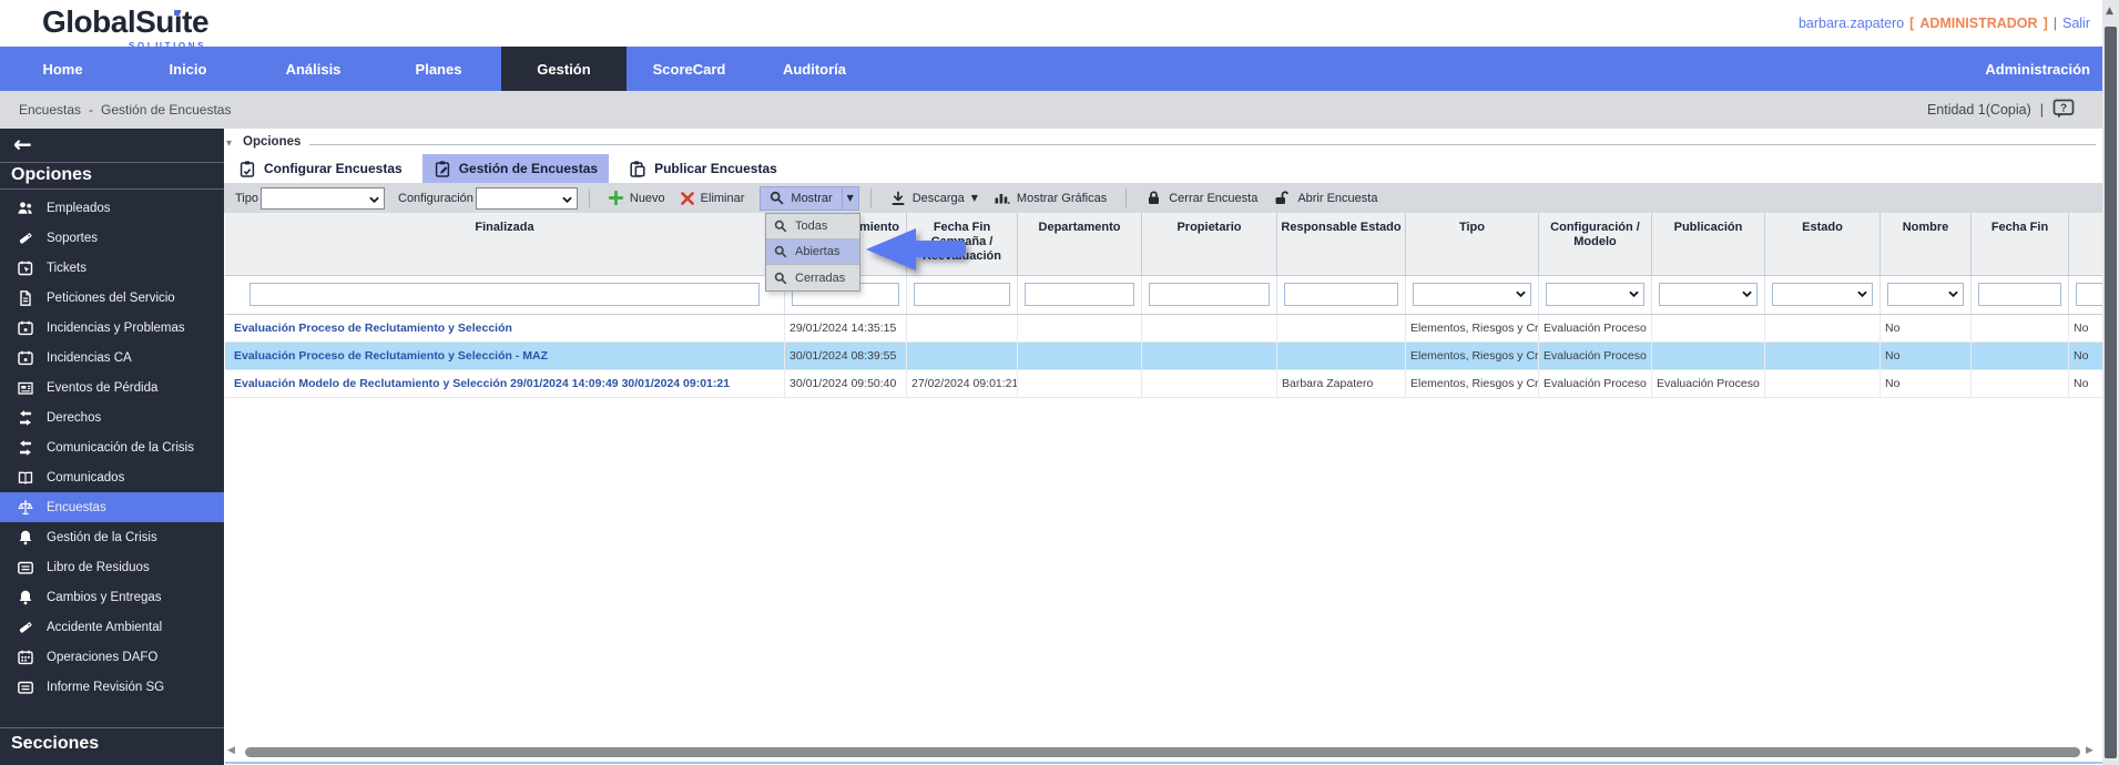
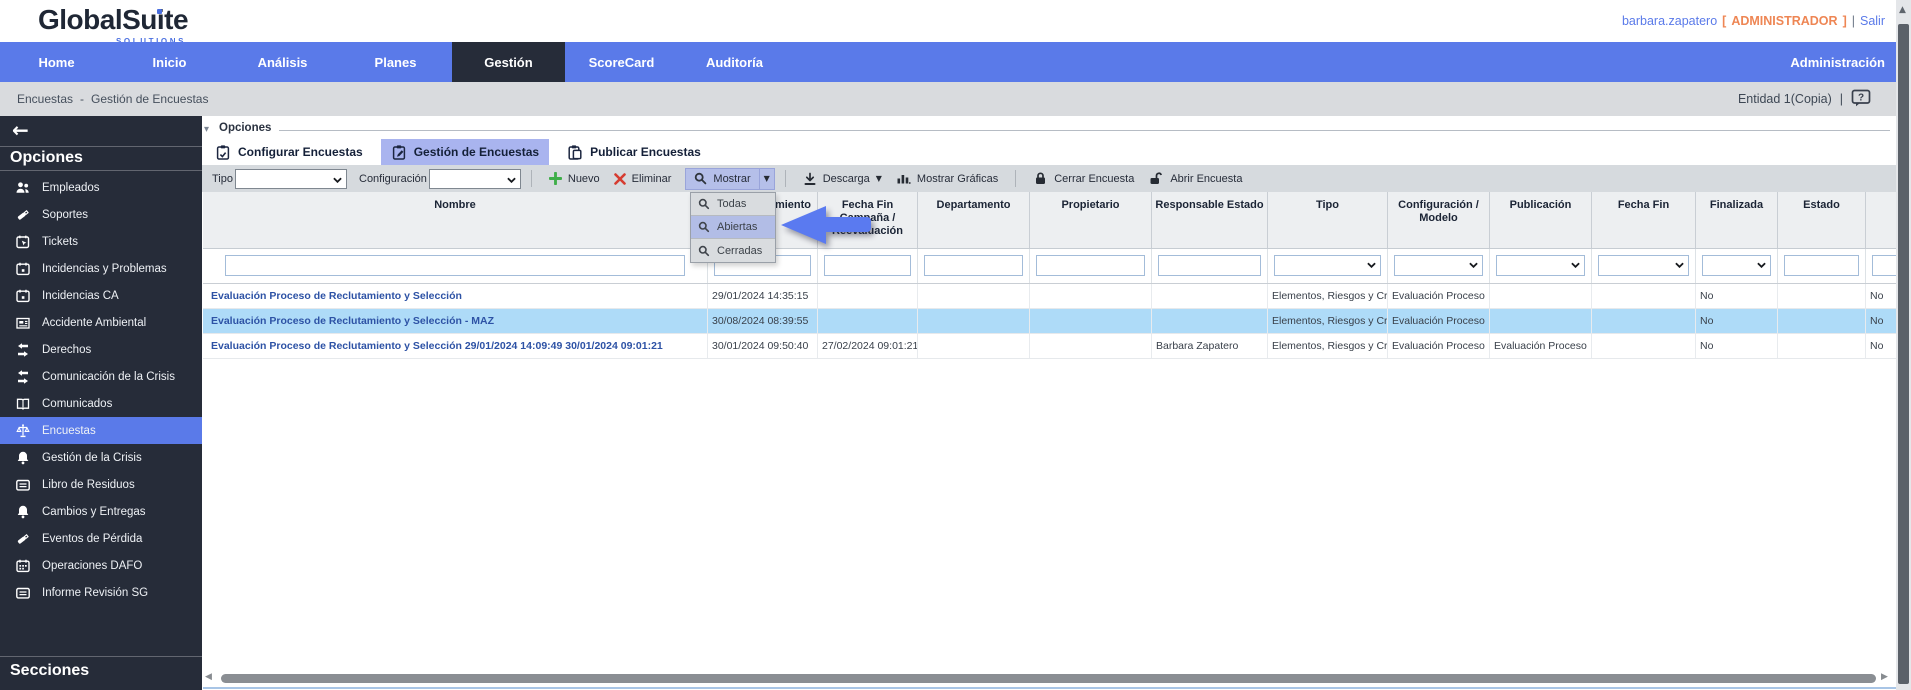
  GlobalSuite
  barbara.zapatero
  [
  ADMINISTRADOR
  ]
  |
  Salir
  Home
  Inicio
  Análisis
  Planes
  Gestión
  ScoreCard
  Auditoría
  Administración
  Encuestas
  -
  Gestión de Encuestas
  Entidad 1(Copia)
  |
  ?
  ←
  Opciones
  Empleados
  Soportes
  Tickets
- Peticiones del Servicio
  Incidencias y Problemas
  Incidencias CA
- Eventos de Pérdida
+ Accidente Ambiental
  Derechos
  Comunicación de la Crisis
  Comunicados
  Encuestas
  Gestión de la Crisis
  Libro de Residuos
  Cambios y Entregas
- Accidente Ambiental
+ Eventos de Pérdida
  Operaciones DAFO
  Informe Revisión SG
  Secciones
  ▾
  Opciones
  Configurar Encuestas
  Gestión de Encuestas
  Publicar Encuestas
  Tipo
  Configuración
  Nuevo
  Eliminar
  Mostrar
  ▼
  Descarga
  ▼
  Mostrar Gráficas
  Cerrar Encuesta
  Abrir Encuesta
- Finalizada
+ Nombre
  Departamento
  Propietario
  Responsable Estado
  Tipo
  Configuración / Modelo
  Publicación
- Estado
+ Fecha Fin
- Nombre
+ Finalizada
- Fecha Fin
+ Estado
  Evaluación Proceso de Reclutamiento y Selección
  29/01/2024 14:35:15
  Elementos, Riesgos y Cr
  Evaluación Proceso
  No
  No
  Evaluación Proceso de Reclutamiento y Selección - MAZ
- 30/01/2024 08:39:55
+ 30/08/2024 08:39:55
  Elementos, Riesgos y Cr
  Evaluación Proceso
  No
  No
- Evaluación Modelo de Reclutamiento y Selección 29/01/2024 14:09:49 30/01/2024 09:01:21
+ Evaluación Proceso de Reclutamiento y Selección 29/01/2024 14:09:49 30/01/2024 09:01:21
  30/01/2024 09:50:40
  27/02/2024 09:01:21
  Barbara Zapatero
  Elementos, Riesgos y Cr
  Evaluación Proceso
  Evaluación Proceso
  No
  No
  Todas
  Abiertas
  Cerradas
  ◀
  ▶
  ▲
